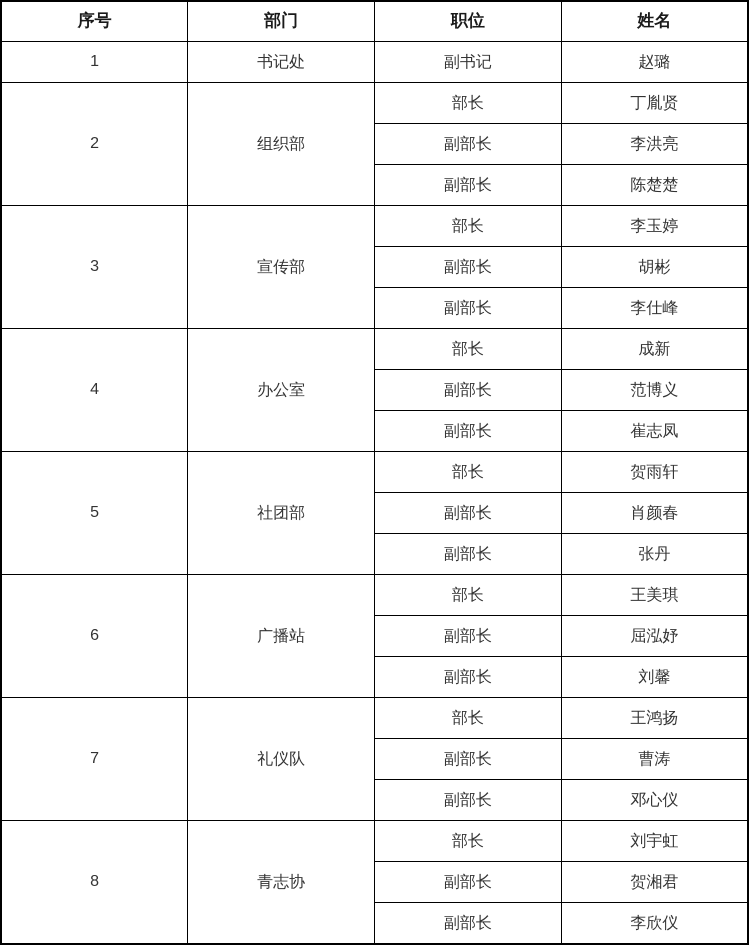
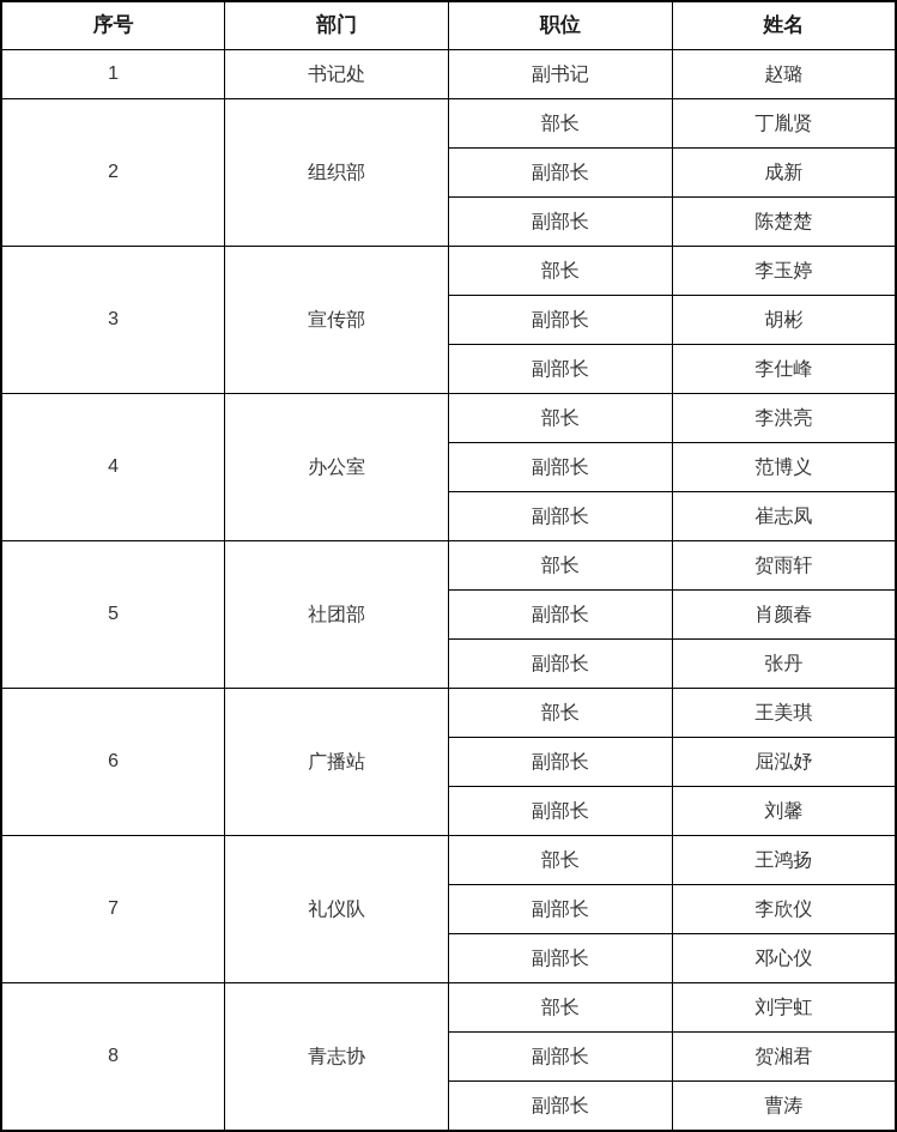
  序号	部门	职位	姓名
  1	书记处	副书记	赵璐
  2	组织部	部长	丁胤贤
- 副部长	李洪亮
+ 副部长	成新
  副部长	陈楚楚
  3	宣传部	部长	李玉婷
  副部长	胡彬
  副部长	李仕峰
- 4	办公室	部长	成新
+ 4	办公室	部长	李洪亮
  副部长	范博义
  副部长	崔志凤
  5	社团部	部长	贺雨轩
  副部长	肖颜春
  副部长	张丹
  6	广播站	部长	王美琪
  副部长	屈泓妤
  副部长	刘馨
  7	礼仪队	部长	王鸿扬
- 副部长	曹涛
+ 副部长	李欣仪
  副部长	邓心仪
  8	青志协	部长	刘宇虹
  副部长	贺湘君
- 副部长	李欣仪
+ 副部长	曹涛
